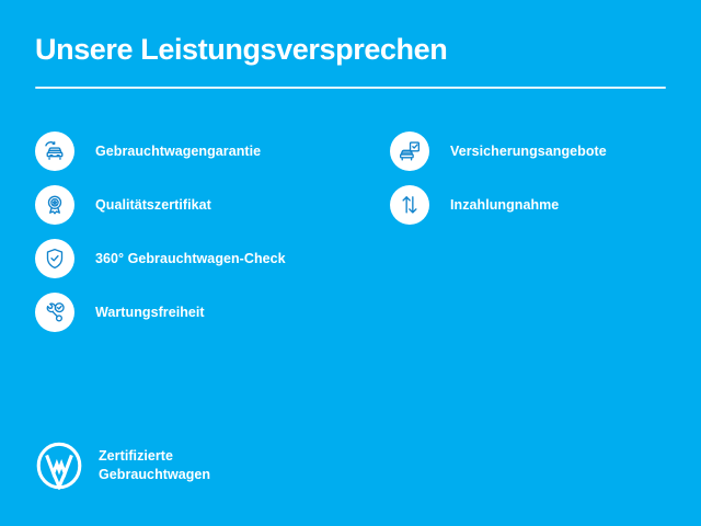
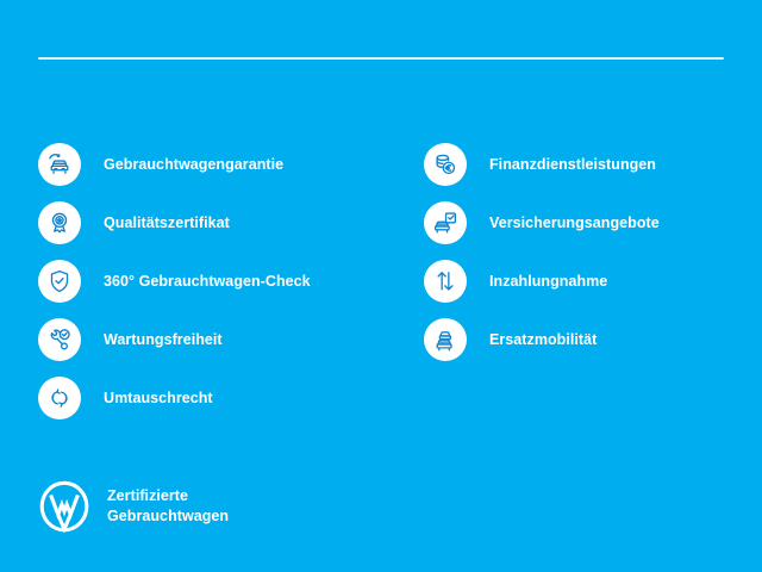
- Unsere Leistungsversprechen
  Gebrauchtwagengarantie
  Qualitätszertifikat
  360° Gebrauchtwagen-Check
  Wartungsfreiheit
+ Umtauschrecht
+ Finanzdienstleistungen
  Versicherungsangebote
  Inzahlungnahme
+ Ersatzmobilität
  Zertifizierte
  Gebrauchtwagen
